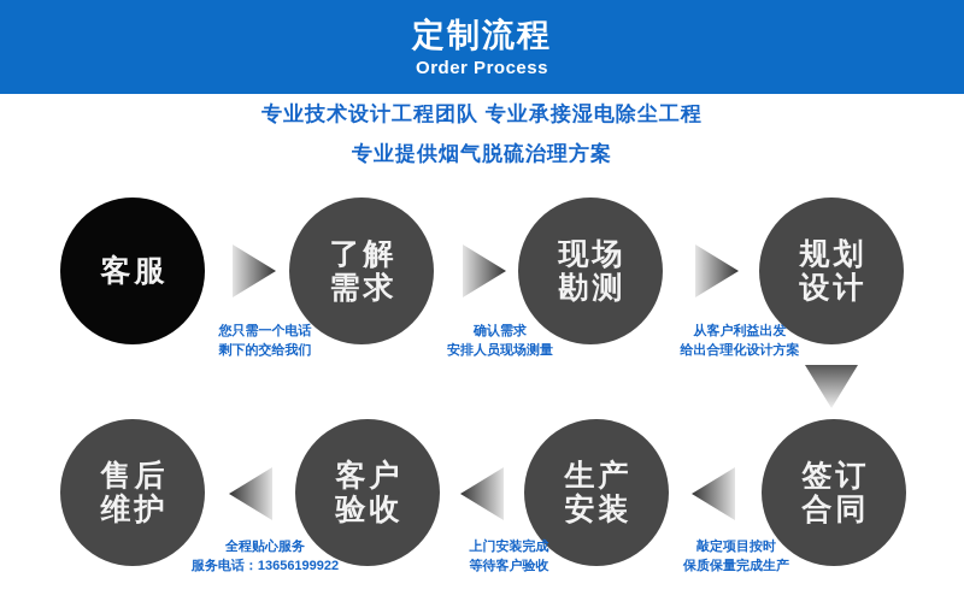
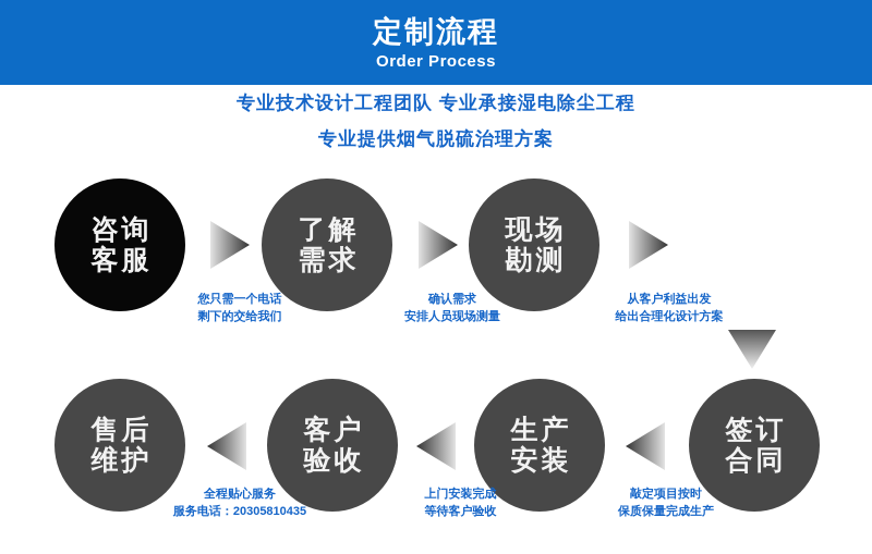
  定制流程
  Order Process
  专业技术设计工程团队 专业承接湿电除尘工程
  专业提供烟气脱硫治理方案
+ 咨询
  客服
  了解
  需求
  现场
  勘测
- 规划
- 设计
  售后
  维护
  客户
  验收
  生产
  安装
  签订
  合同
  您只需一个电话
  剩下的交给我们
  确认需求
  安排人员现场测量
  从客户利益出发
  给出合理化设计方案
  全程贴心服务
- 服务电话：13656199922
+ 服务电话：20305810435
  上门安装完成
  等待客户验收
  敲定项目按时
  保质保量完成生产
